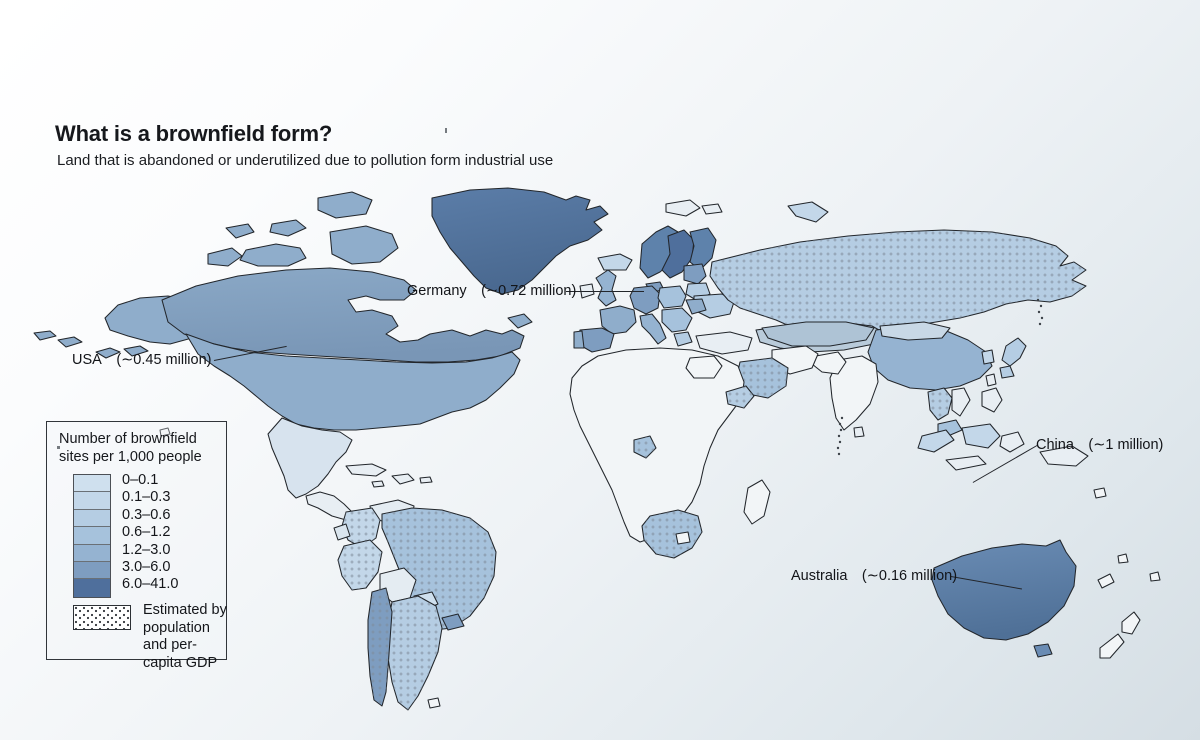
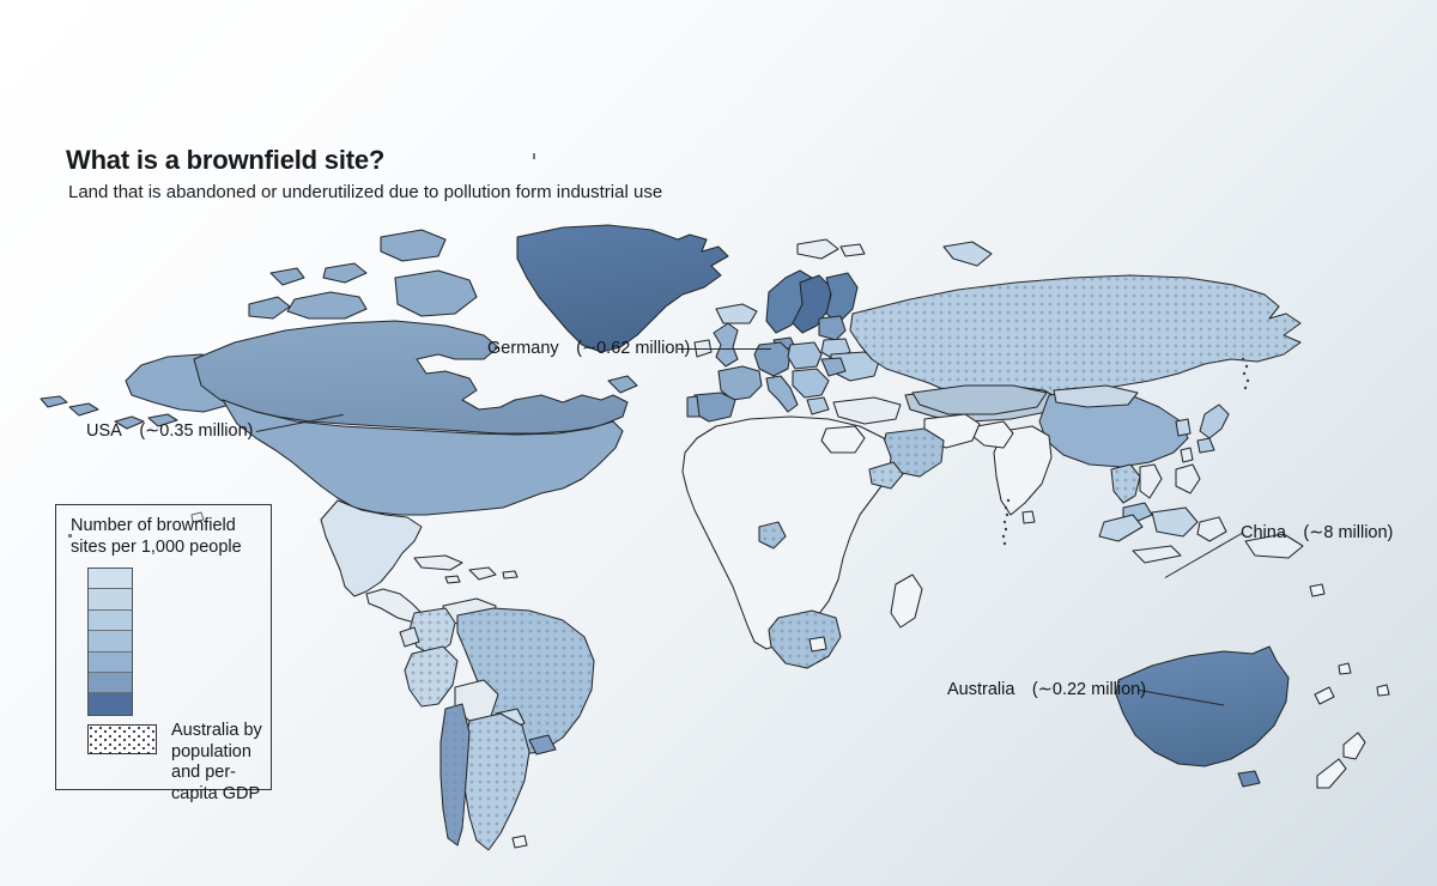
- What is a brownfield form?
+ What is a brownfield site?
  Land that is abandoned or underutilized due to pollution form industrial use
- USA (∼0.45 million)
+ USA (∼0.35 million)
- Germany (∼0.72 million)
+ Germany (∼0.62 million)
- China (∼1 million)
+ China (∼8 million)
- Australia (∼0.16 million)
+ Australia (∼0.22 million)
  Number of brownfield sites per 1,000 people
- 0–0.1
- 0.1–0.3
- 0.3–0.6
- 0.6–1.2
- 1.2–3.0
- 3.0–6.0
- 6.0–41.0
- Estimated by population and per-capita GDP
+ Australia by population and per-capita GDP
